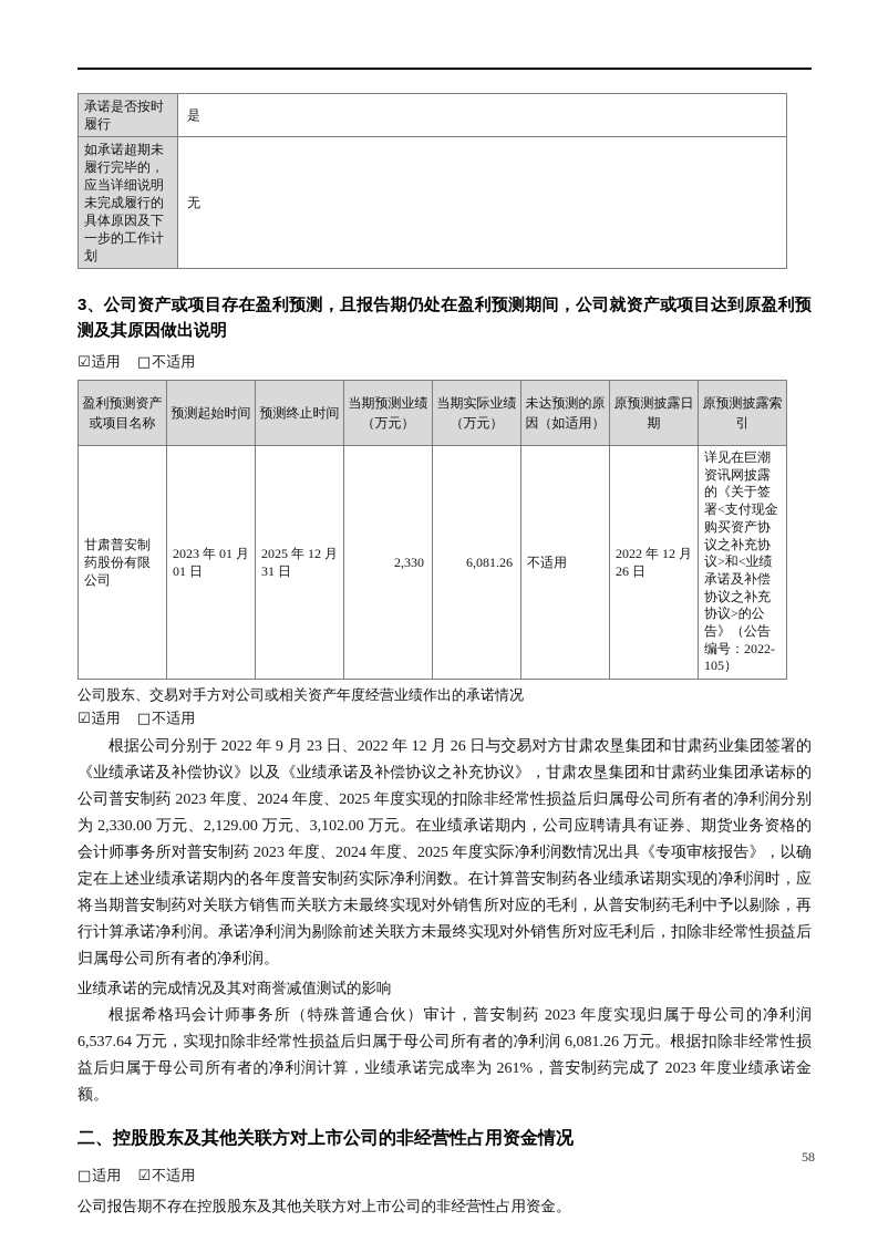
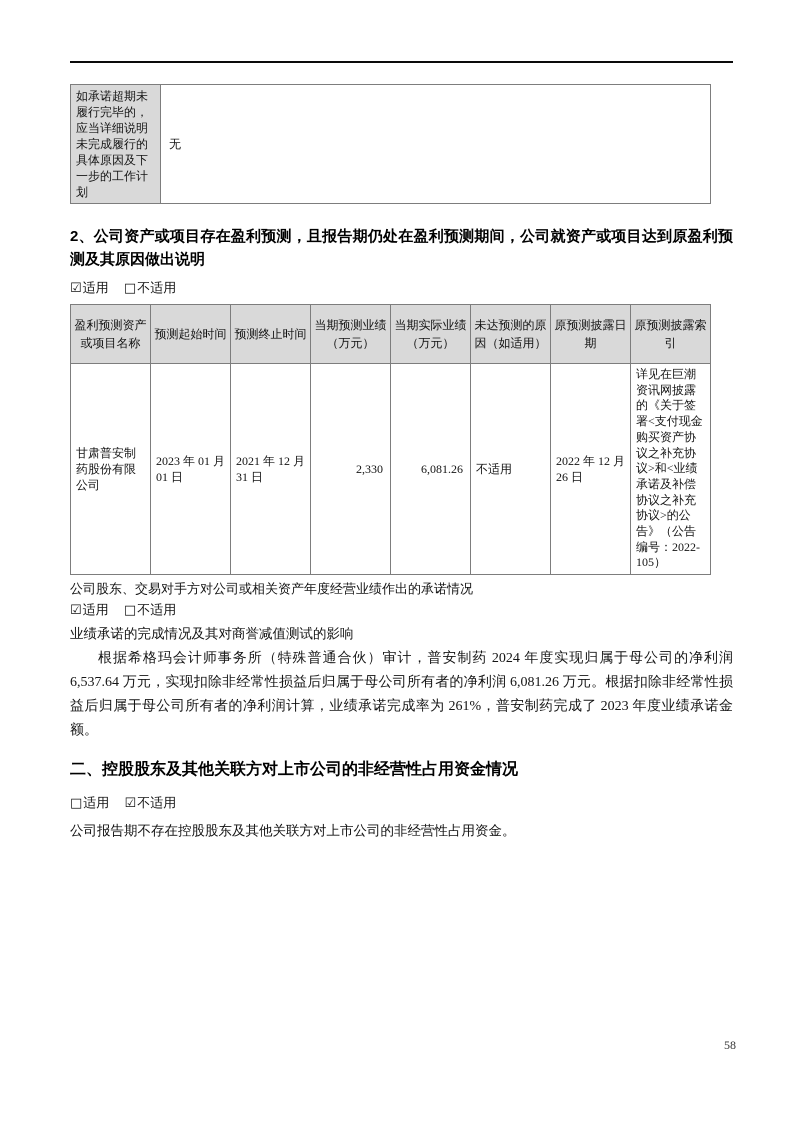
- 承诺是否按时履行	是
  如承诺超期未履行完毕的，应当详细说明未完成履行的具体原因及下一步的工作计划	无
- 3、公司资产或项目存在盈利预测，且报告期仍处在盈利预测期间，公司就资产或项目达到原盈利预测及其原因做出说明
+ 2、公司资产或项目存在盈利预测，且报告期仍处在盈利预测期间，公司就资产或项目达到原盈利预测及其原因做出说明
  ☑适用 □不适用
  盈利预测资产或项目名称	预测起始时间	预测终止时间	当期预测业绩（万元）	当期实际业绩（万元）	未达预测的原因（如适用）	原预测披露日期	原预测披露索引
- 甘肃普安制药股份有限公司	2023 年 01 月 01 日	2025 年 12 月 31 日	2,330	6,081.26	不适用	2022 年 12 月 26 日	详见在巨潮资讯网披露的《关于签署<支付现金购买资产协议之补充协议>和<业绩承诺及补偿协议之补充协议>的公告》（公告编号：2022-105）
+ 甘肃普安制药股份有限公司	2023 年 01 月 01 日	2021 年 12 月 31 日	2,330	6,081.26	不适用	2022 年 12 月 26 日	详见在巨潮资讯网披露的《关于签署<支付现金购买资产协议之补充协议>和<业绩承诺及补偿协议之补充协议>的公告》（公告编号：2022-105）
  公司股东、交易对手方对公司或相关资产年度经营业绩作出的承诺情况
  ☑适用 □不适用
- 根据公司分别于 2022 年 9 月 23 日、2022 年 12 月 26 日与交易对方甘肃农垦集团和甘肃药业集团签署的《业绩承诺及补偿协议》以及《业绩承诺及补偿协议之补充协议》，甘肃农垦集团和甘肃药业集团承诺标的公司普安制药 2023 年度、2024 年度、2025 年度实现的扣除非经常性损益后归属母公司所有者的净利润分别为 2,330.00 万元、2,129.00 万元、3,102.00 万元。在业绩承诺期内，公司应聘请具有证券、期货业务资格的会计师事务所对普安制药 2023 年度、2024 年度、2025 年度实际净利润数情况出具《专项审核报告》，以确定在上述业绩承诺期内的各年度普安制药实际净利润数。在计算普安制药各业绩承诺期实现的净利润时，应将当期普安制药对关联方销售而关联方未最终实现对外销售所对应的毛利，从普安制药毛利中予以剔除，再行计算承诺净利润。承诺净利润为剔除前述关联方未最终实现对外销售所对应毛利后，扣除非经常性损益后归属母公司所有者的净利润。
  业绩承诺的完成情况及其对商誉减值测试的影响
- 根据希格玛会计师事务所（特殊普通合伙）审计，普安制药 2023 年度实现归属于母公司的净利润 6,537.64 万元，实现扣除非经常性损益后归属于母公司所有者的净利润 6,081.26 万元。根据扣除非经常性损益后归属于母公司所有者的净利润计算，业绩承诺完成率为 261%，普安制药完成了 2023 年度业绩承诺金额。
+ 根据希格玛会计师事务所（特殊普通合伙）审计，普安制药 2024 年度实现归属于母公司的净利润 6,537.64 万元，实现扣除非经常性损益后归属于母公司所有者的净利润 6,081.26 万元。根据扣除非经常性损益后归属于母公司所有者的净利润计算，业绩承诺完成率为 261%，普安制药完成了 2023 年度业绩承诺金额。
  二、控股股东及其他关联方对上市公司的非经营性占用资金情况
  □适用 ☑不适用
  公司报告期不存在控股股东及其他关联方对上市公司的非经营性占用资金。
  58
